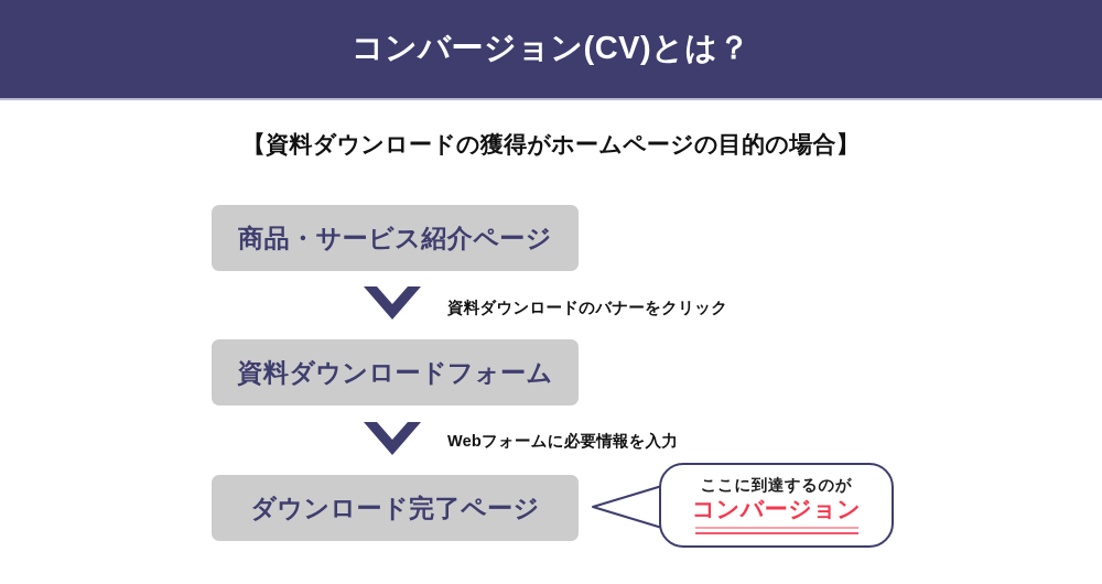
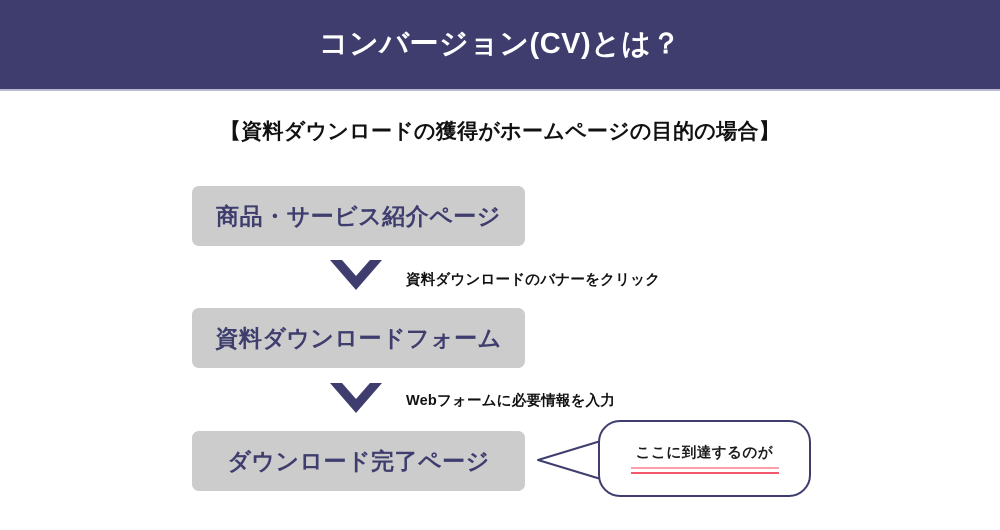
  コンバージョン(CV)とは？
  【資料ダウンロードの獲得がホームページの目的の場合】
  商品・サービス紹介ページ
  資料ダウンロードのバナーをクリック
  資料ダウンロードフォーム
  Webフォームに必要情報を入力
  ダウンロード完了ページ
  ここに到達するのが
- コンバージョン
